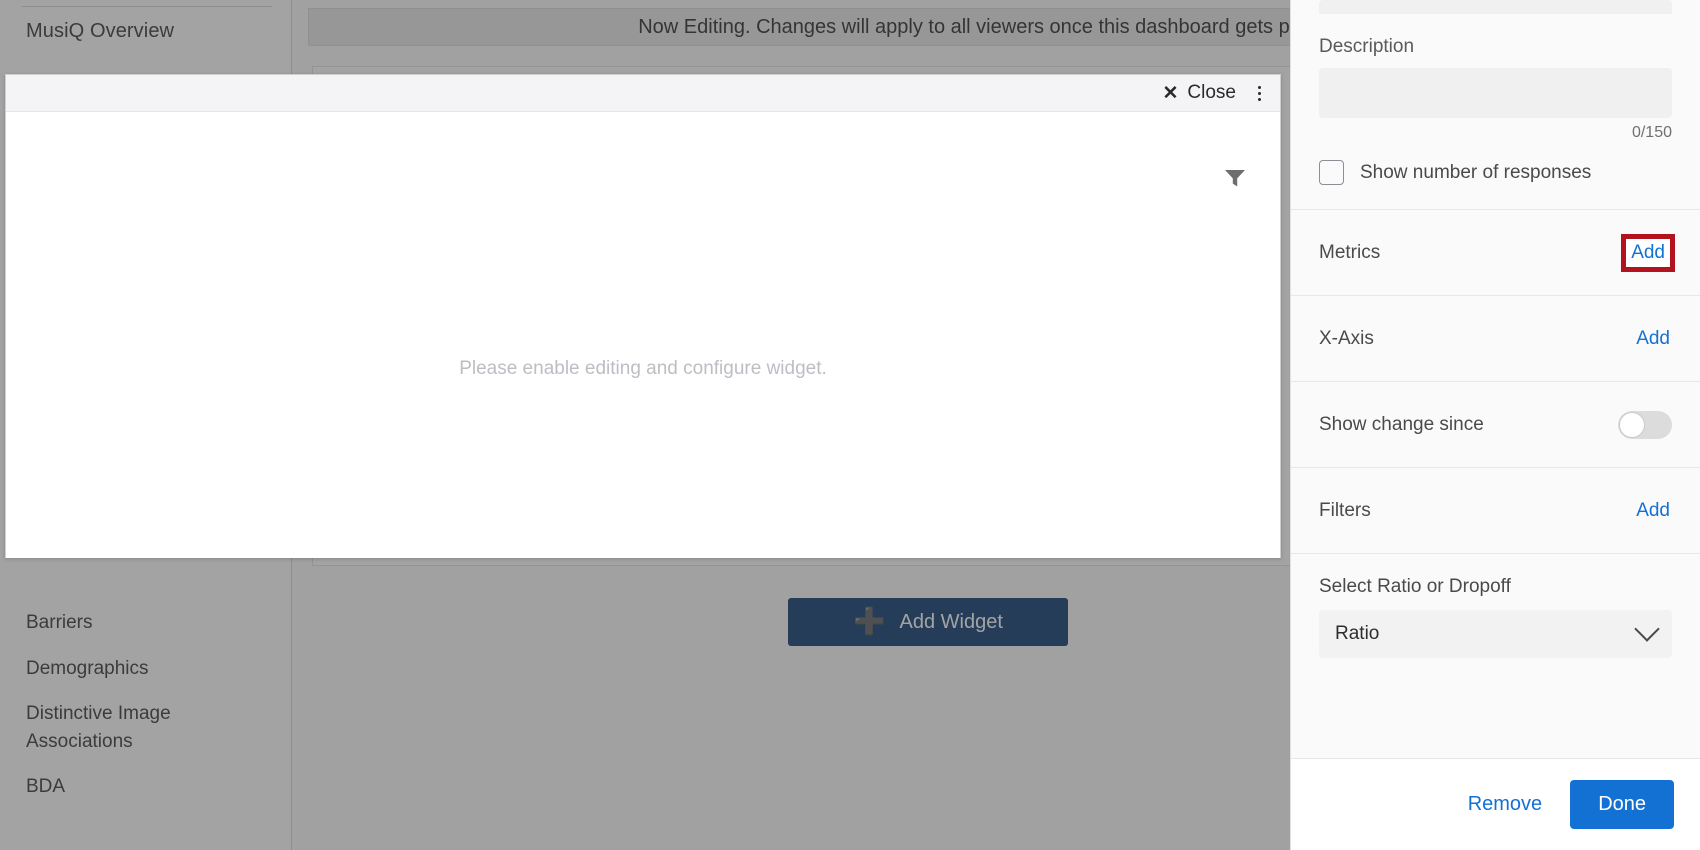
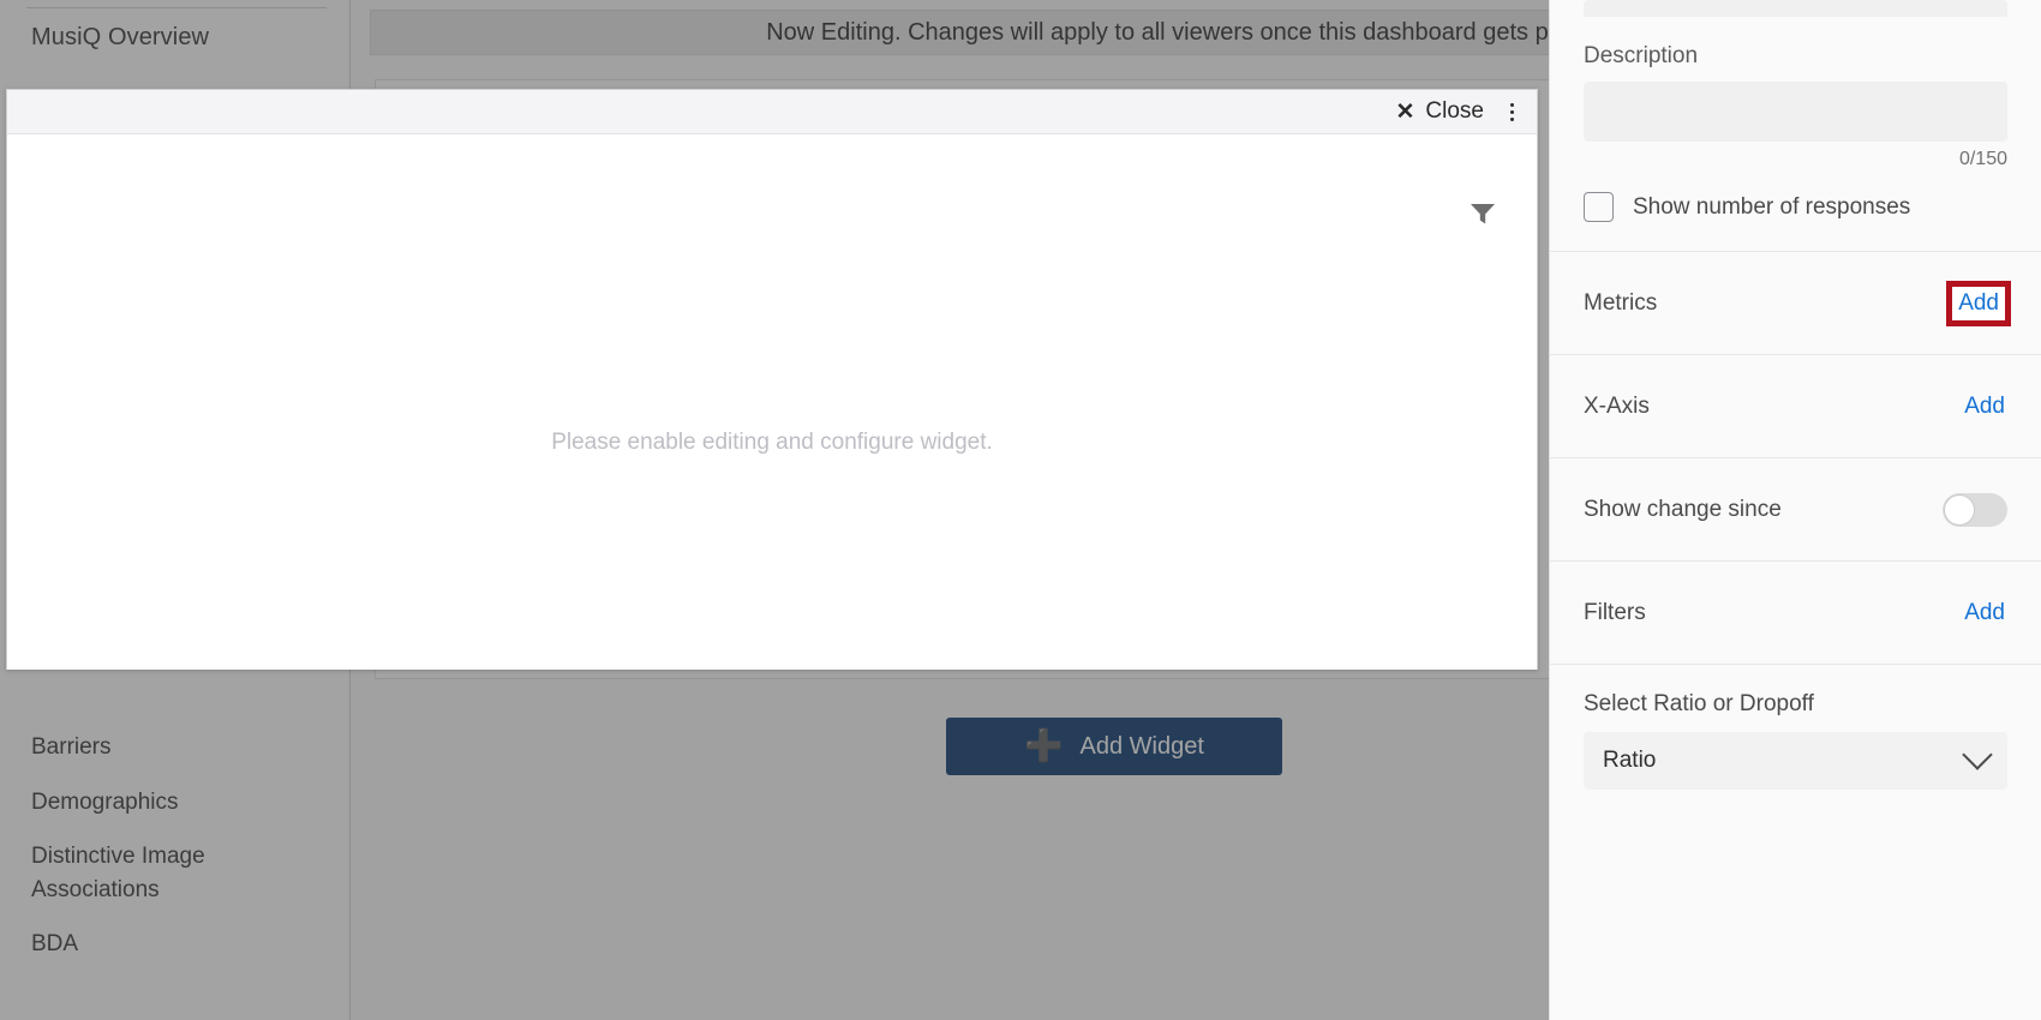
  MusiQ Overview
  Barriers
  Demographics
  Distinctive Image Associations
  BDA
  Now Editing. Changes will apply to all viewers once this dashboard gets p
  ➕
  Add Widget
  ✕
  Close
  Please enable editing and configure widget.
  Description
  0/150
  Show number of responses
  Metrics
  Add
  X-Axis
  Add
  Show change since
  Filters
  Add
  Select Ratio or Dropoff
  Ratio
- Remove
- Done
